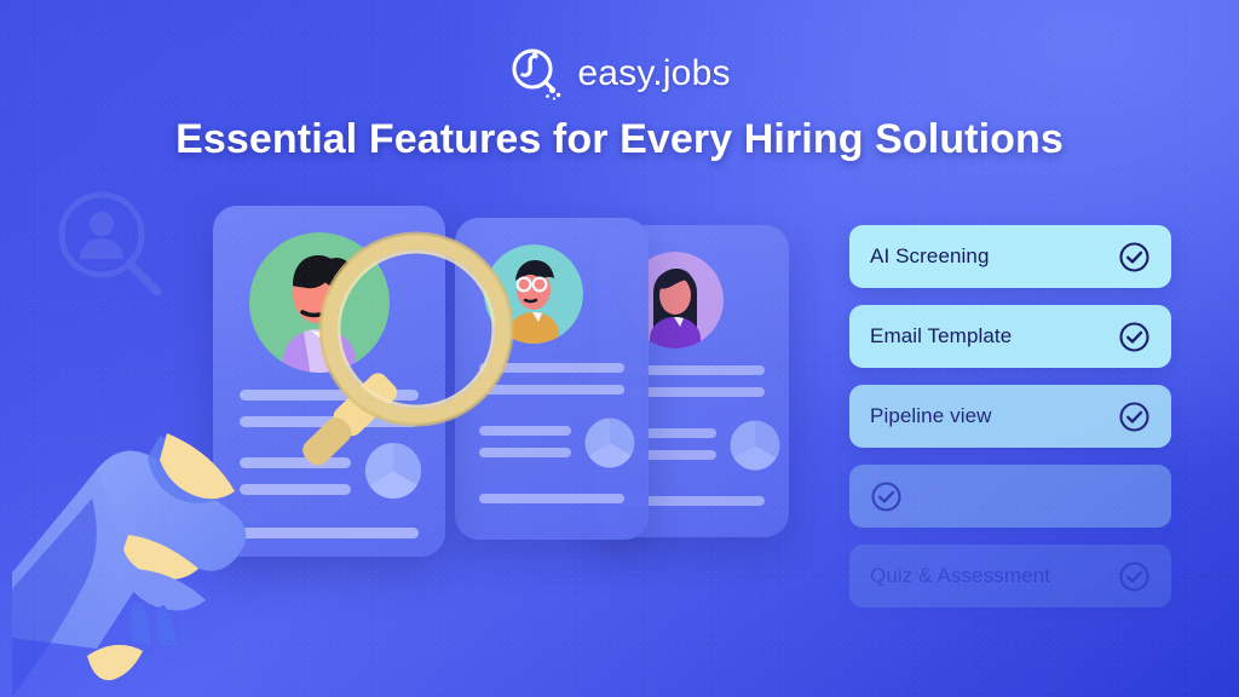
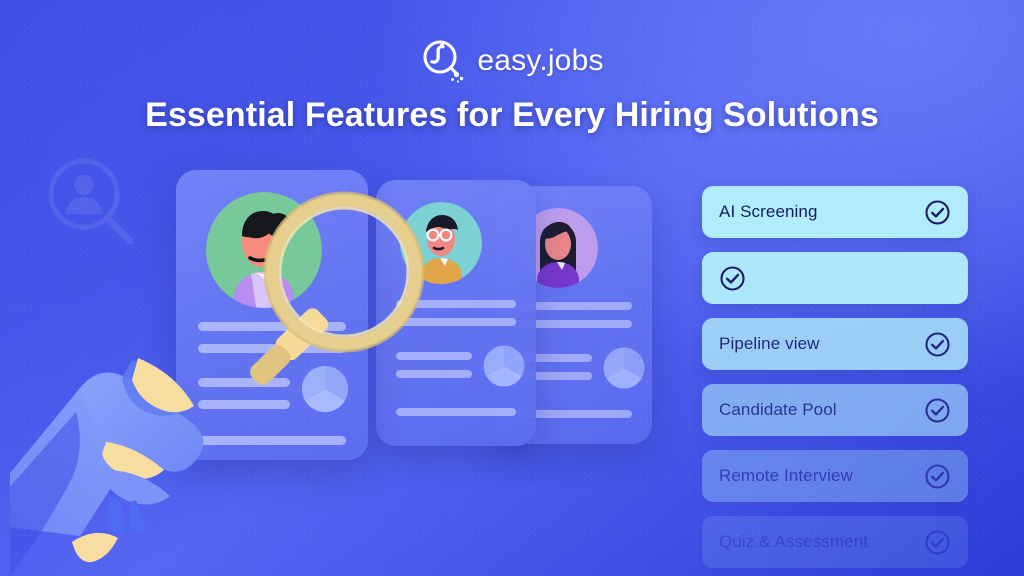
  easy.jobs
  Essential Features for Every Hiring Solutions
  AI Screening
- Email Template
  Pipeline view
+ Candidate Pool
+ Remote Interview
  Quiz & Assessment
